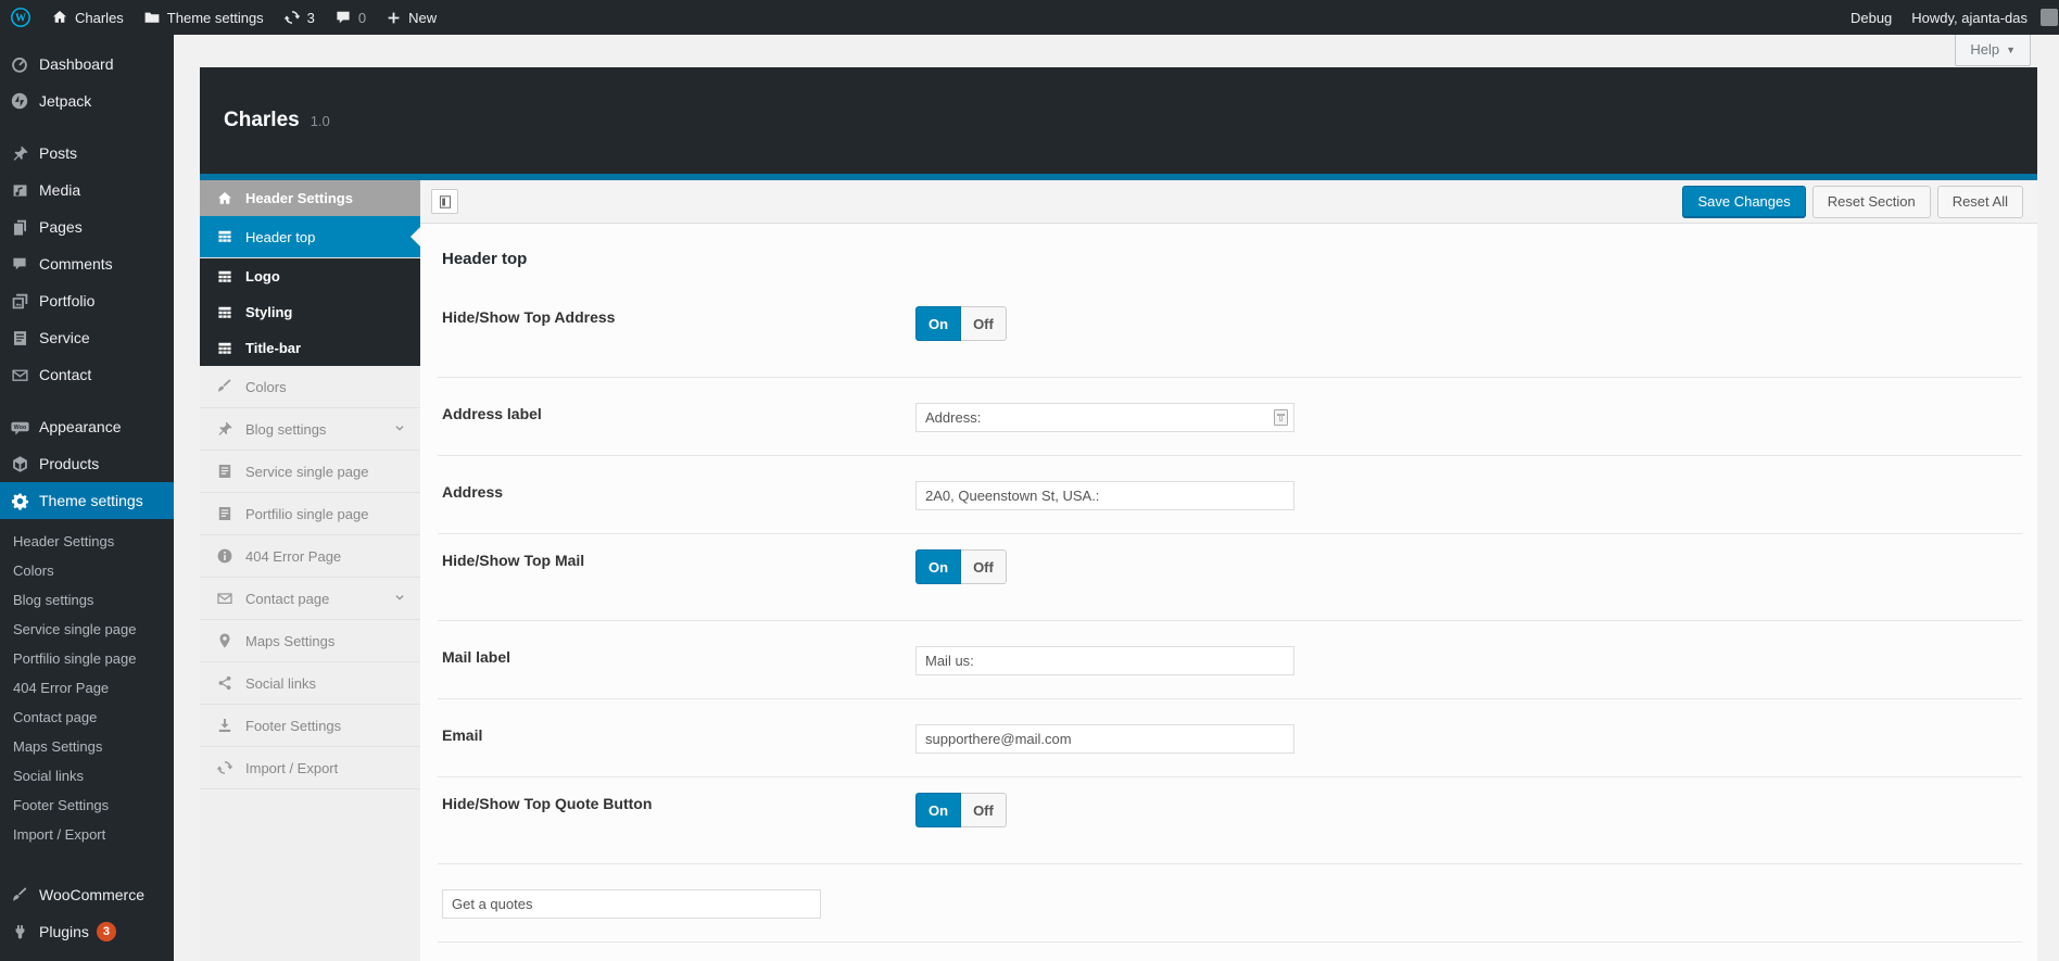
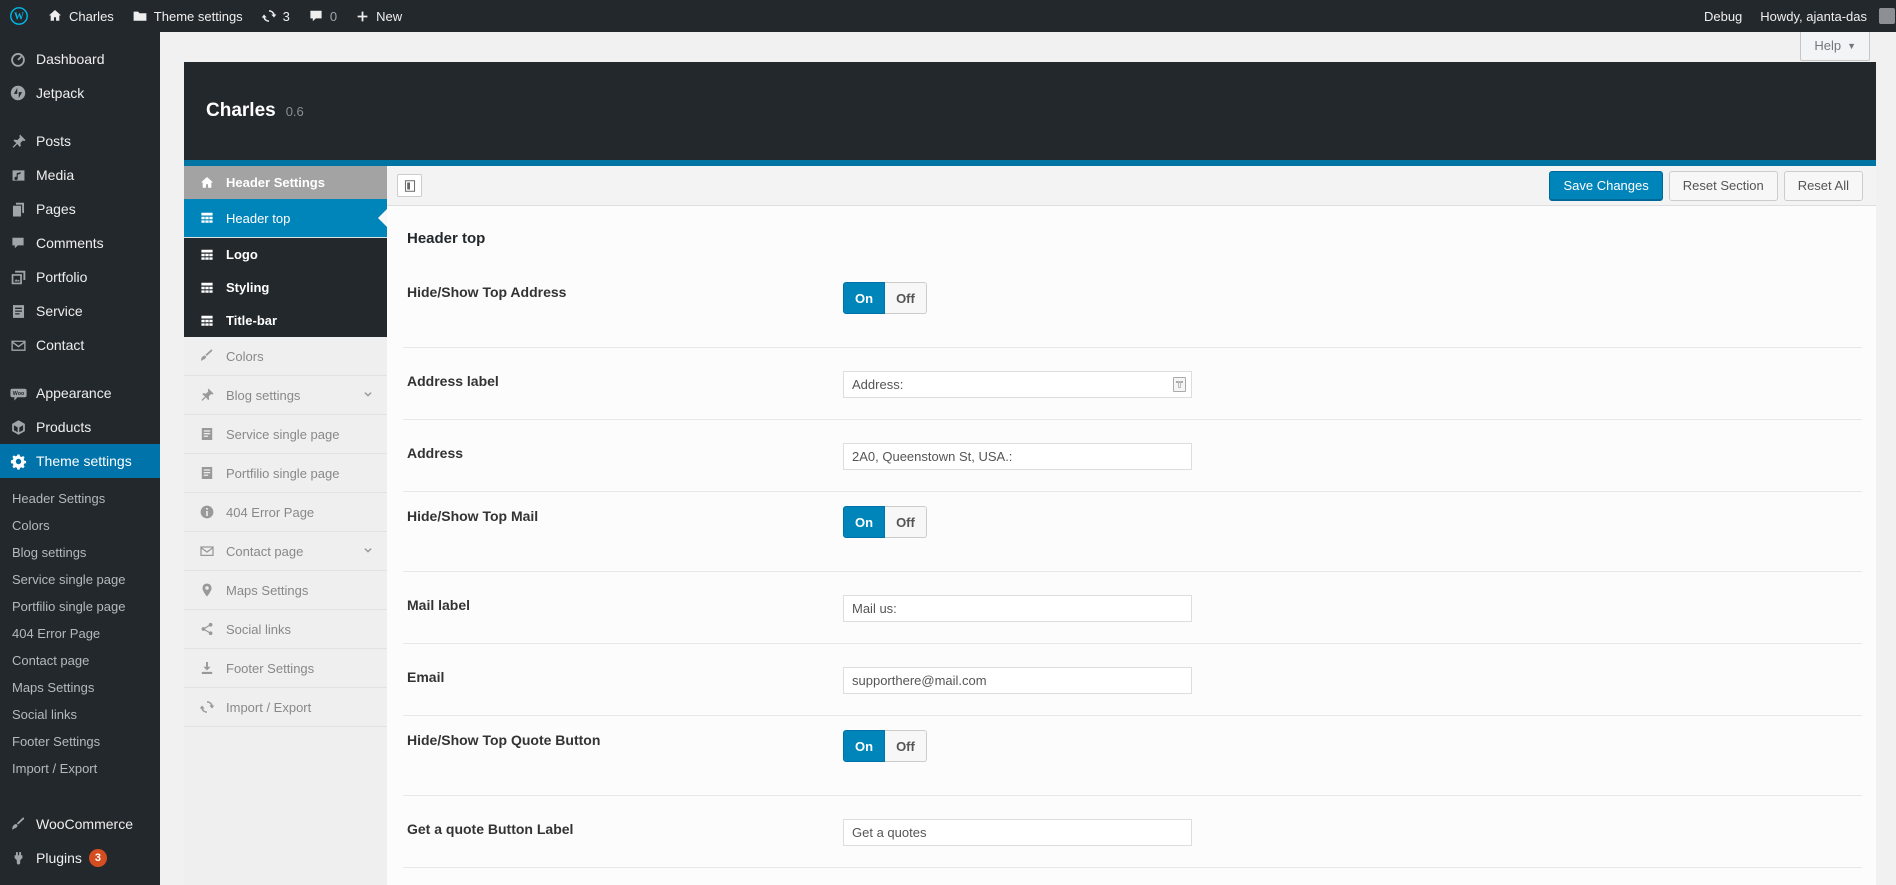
  Charles
  Theme settings
  3
  0
  New
  Debug
  Howdy, ajanta-das
  Help
  ▼
  Dashboard
  Jetpack
  Posts
  Media
  Pages
  Comments
  Portfolio
  Service
  Contact
  Appearance
  Products
  Theme settings
  Header Settings
  Colors
  Blog settings
  Service single page
  Portfilio single page
  404 Error Page
  Contact page
  Maps Settings
  Social links
  Footer Settings
  Import / Export
  WooCommerce
  Plugins
  3
  Charles
- 1.0
+ 0.6
  Header Settings
  Header top
  Logo
  Styling
  Title-bar
  Colors
  Blog settings
  Service single page
  Portfilio single page
  404 Error Page
  Contact page
  Maps Settings
  Social links
  Footer Settings
  Import / Export
  Save Changes
  Reset Section
  Reset All
  Header top
  Hide/Show Top Address
  On
  Off
  Address label
  Address:
  Address
  2A0, Queenstown St, USA.:
  Hide/Show Top Mail
  On
  Off
  Mail label
  Mail us:
  Email
  supporthere@mail.com
  Hide/Show Top Quote Button
  On
  Off
+ Get a quote Button Label
  Get a quotes
